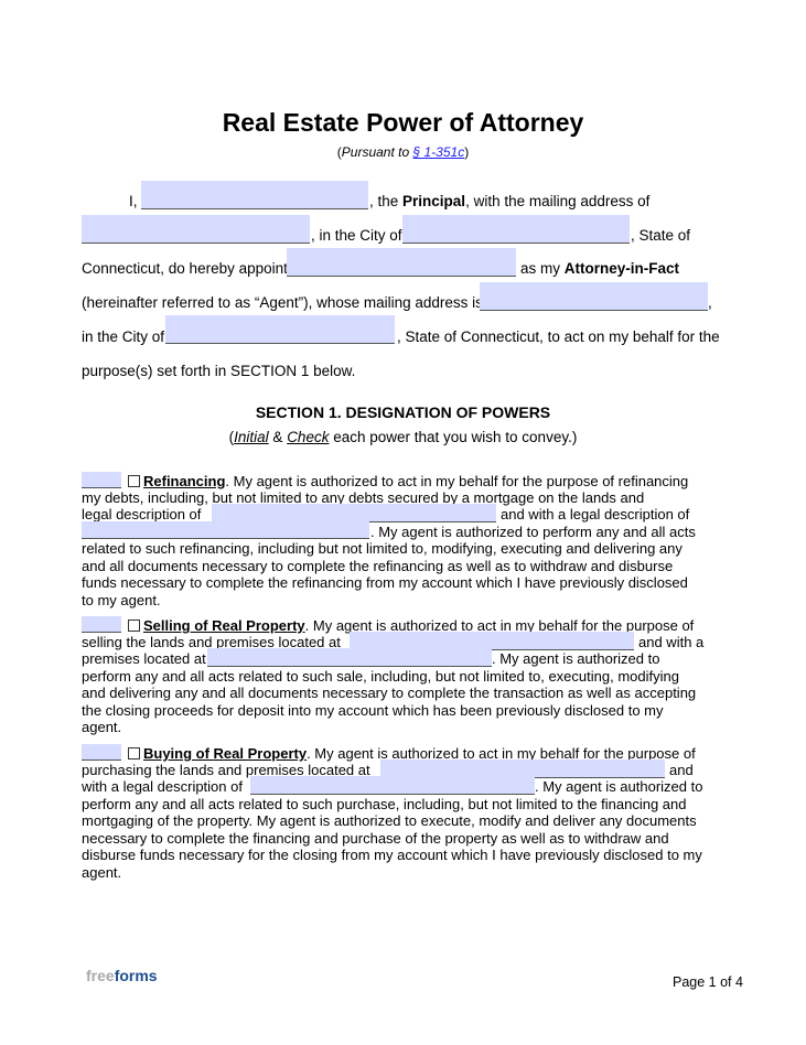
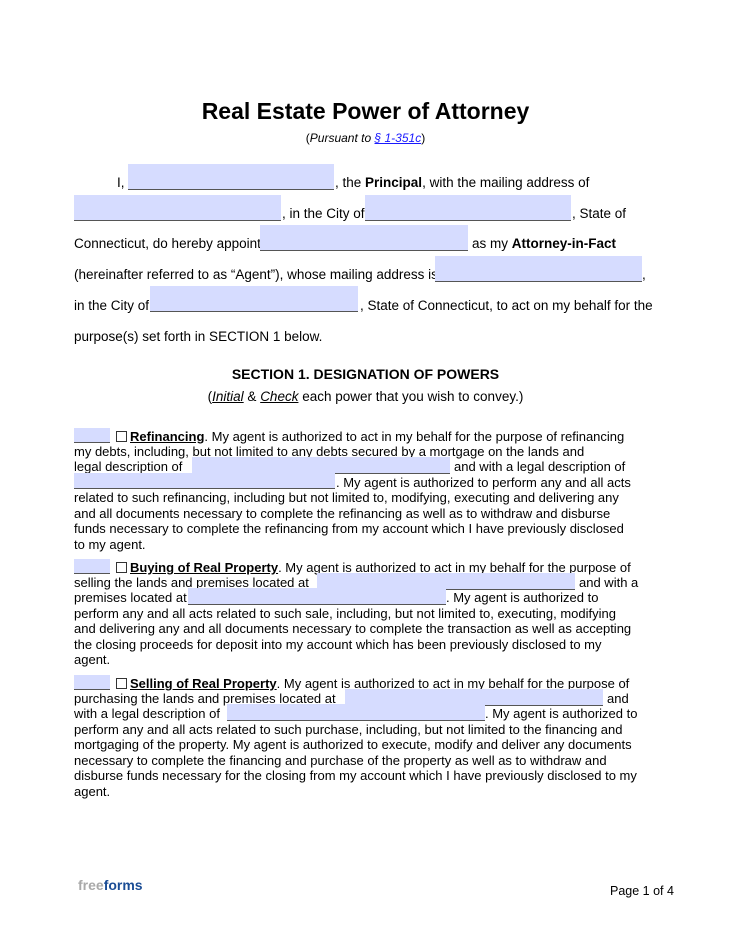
  Real Estate Power of Attorney
  (Pursuant to § 1-351c)
  I,
  , the Principal, with the mailing address of
  , in the City of
  , State of
  Connecticut, do hereby appoint
  as my Attorney-in-Fact
  (hereinafter referred to as “Agent”), whose mailing address i
  ,
  in the City of
  , State of Connecticut, to act on my behalf for the
  purpose(s) set forth in SECTION 1 below.
  SECTION 1. DESIGNATION OF POWERS
  (Initial & Check each power that you wish to convey.)
  Refinancing. My agent is authorized to act in my behalf for the purpose of refinancing
  my debts, including, but not limited to any debts secured by a mortgage on the lands and
  legal description of
  and with a legal description of
  . My agent is authorized to perform any and all acts
  related to such refinancing, including but not limited to, modifying, executing and delivering any
  and all documents necessary to complete the refinancing as well as to withdraw and disburse
  funds necessary to complete the refinancing from my account which I have previously disclosed
  to my agent.
- Selling of Real Property. My agent is authorized to act in my behalf for the purpose of
+ Buying of Real Property. My agent is authorized to act in my behalf for the purpose of
  selling the lands and premises located at
  and with a
  premises located at
  . My agent is authorized to
  perform any and all acts related to such sale, including, but not limited to, executing, modifying
  and delivering any and all documents necessary to complete the transaction as well as accepting
  the closing proceeds for deposit into my account which has been previously disclosed to my
  agent.
- Buying of Real Property. My agent is authorized to act in my behalf for the purpose of
+ Selling of Real Property. My agent is authorized to act in my behalf for the purpose of
  purchasing the lands and premises located at
  and
  with a legal description of
  . My agent is authorized to
  perform any and all acts related to such purchase, including, but not limited to the financing and
  mortgaging of the property. My agent is authorized to execute, modify and deliver any documents
  necessary to complete the financing and purchase of the property as well as to withdraw and
  disburse funds necessary for the closing from my account which I have previously disclosed to my
  agent.
  freeforms
  Page 1 of 4
